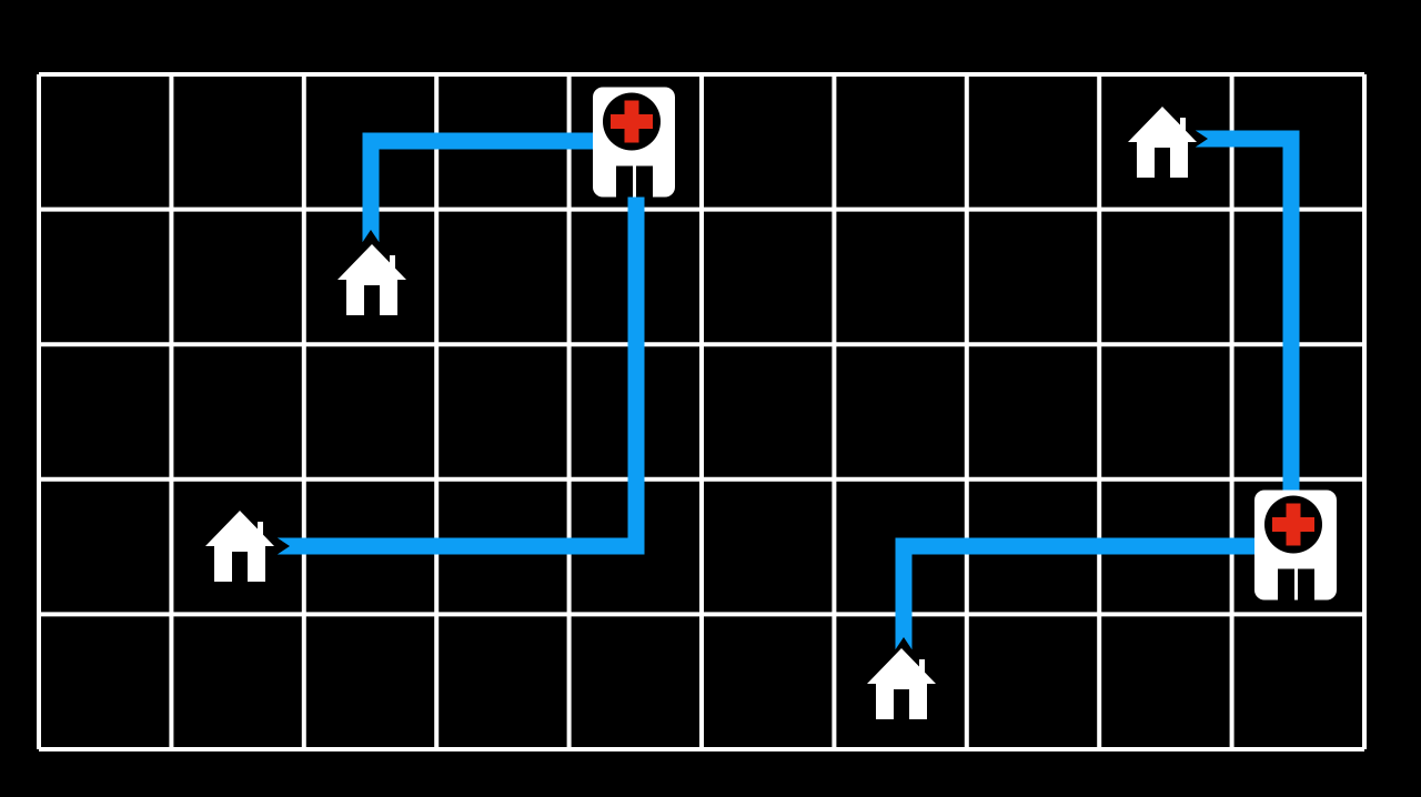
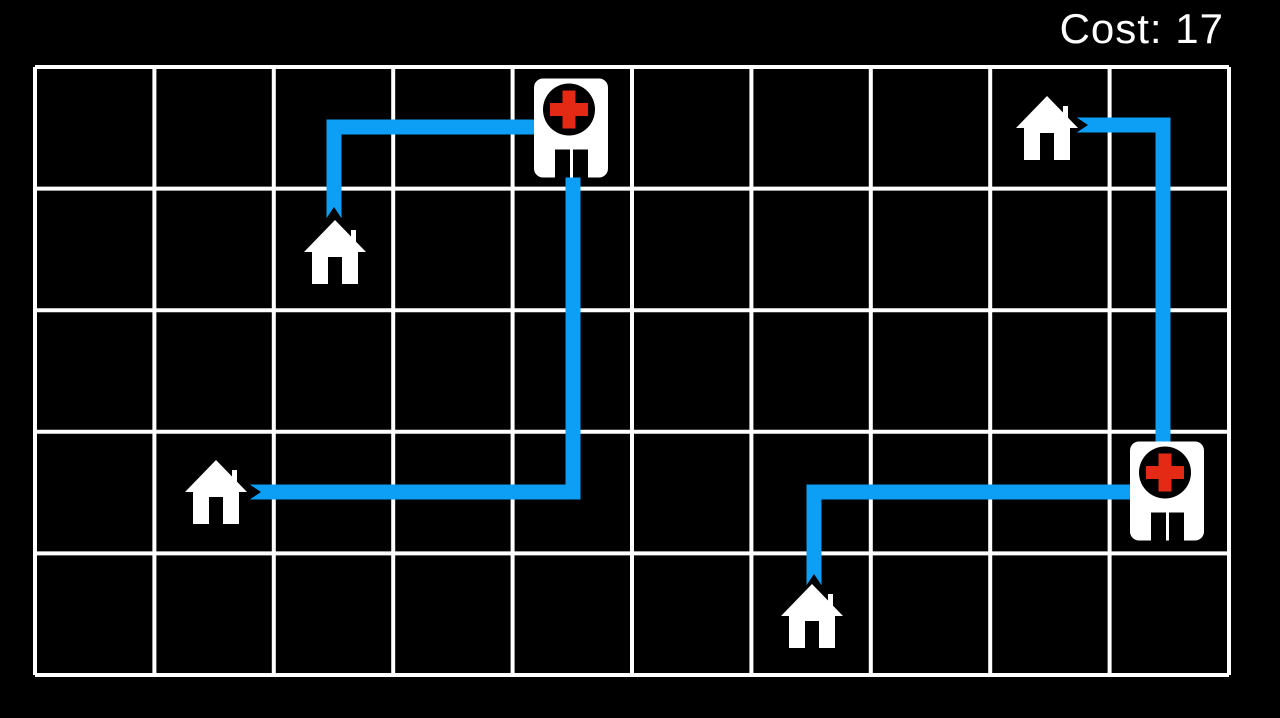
+ Cost: 17
